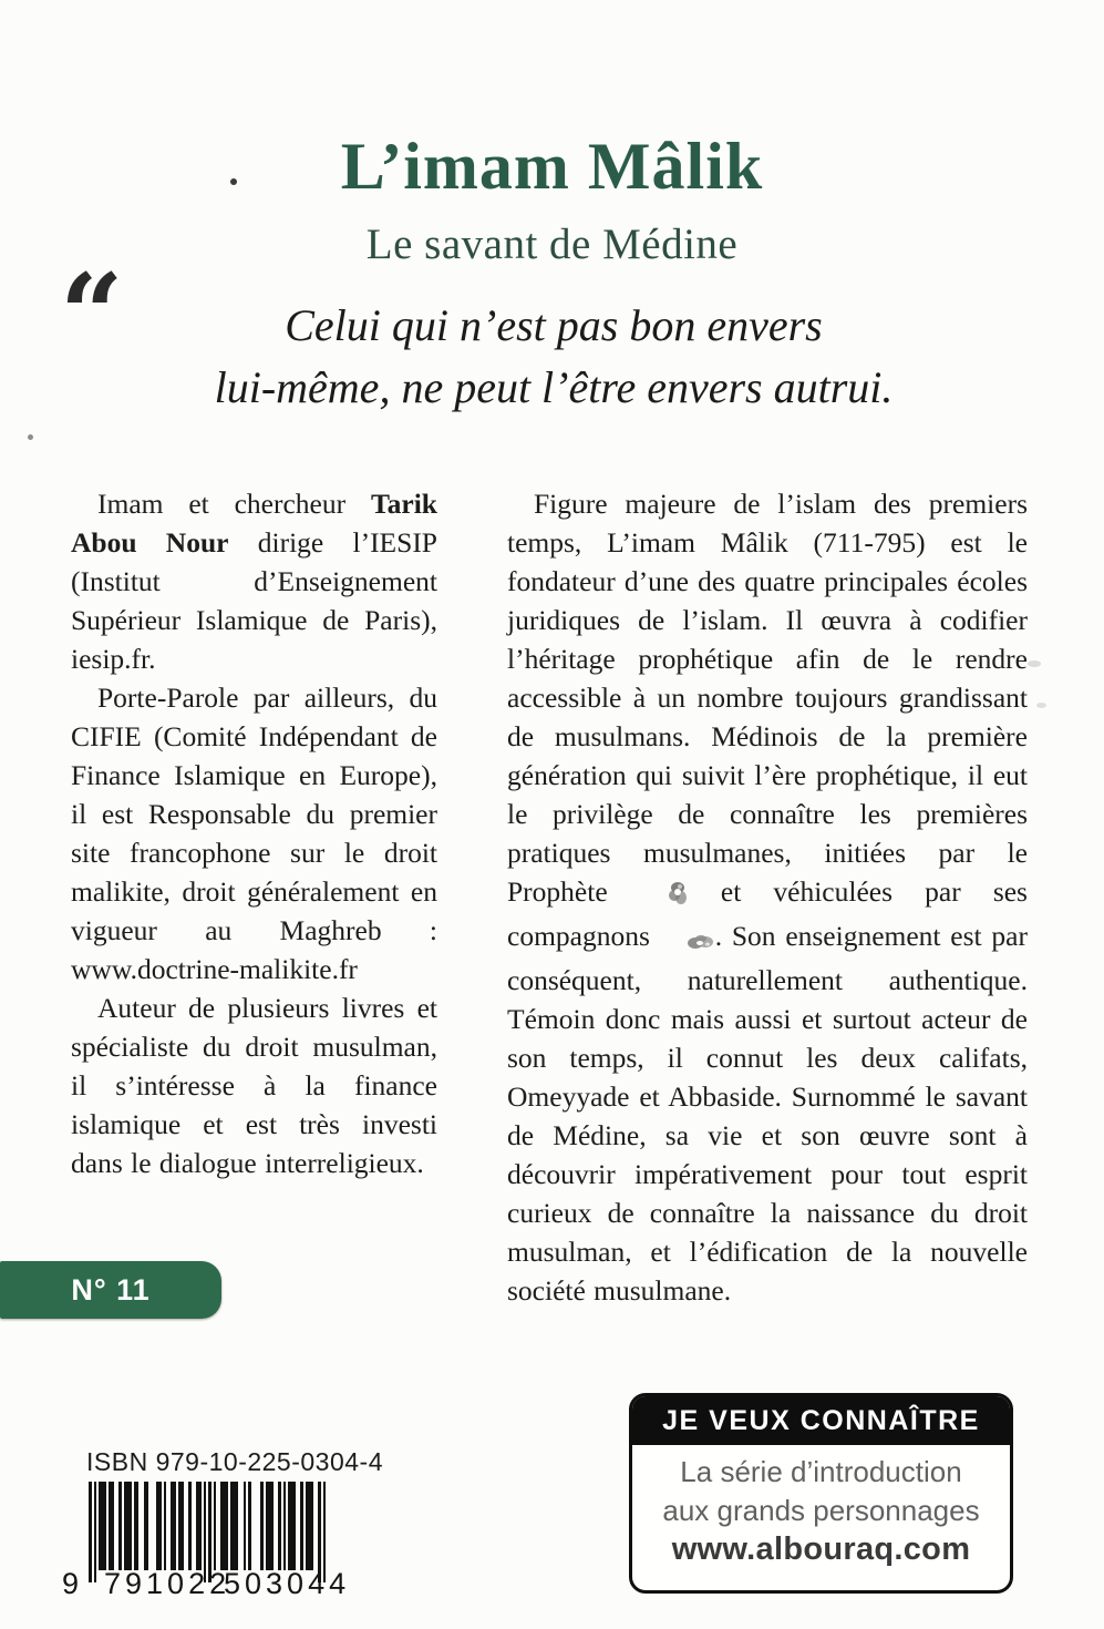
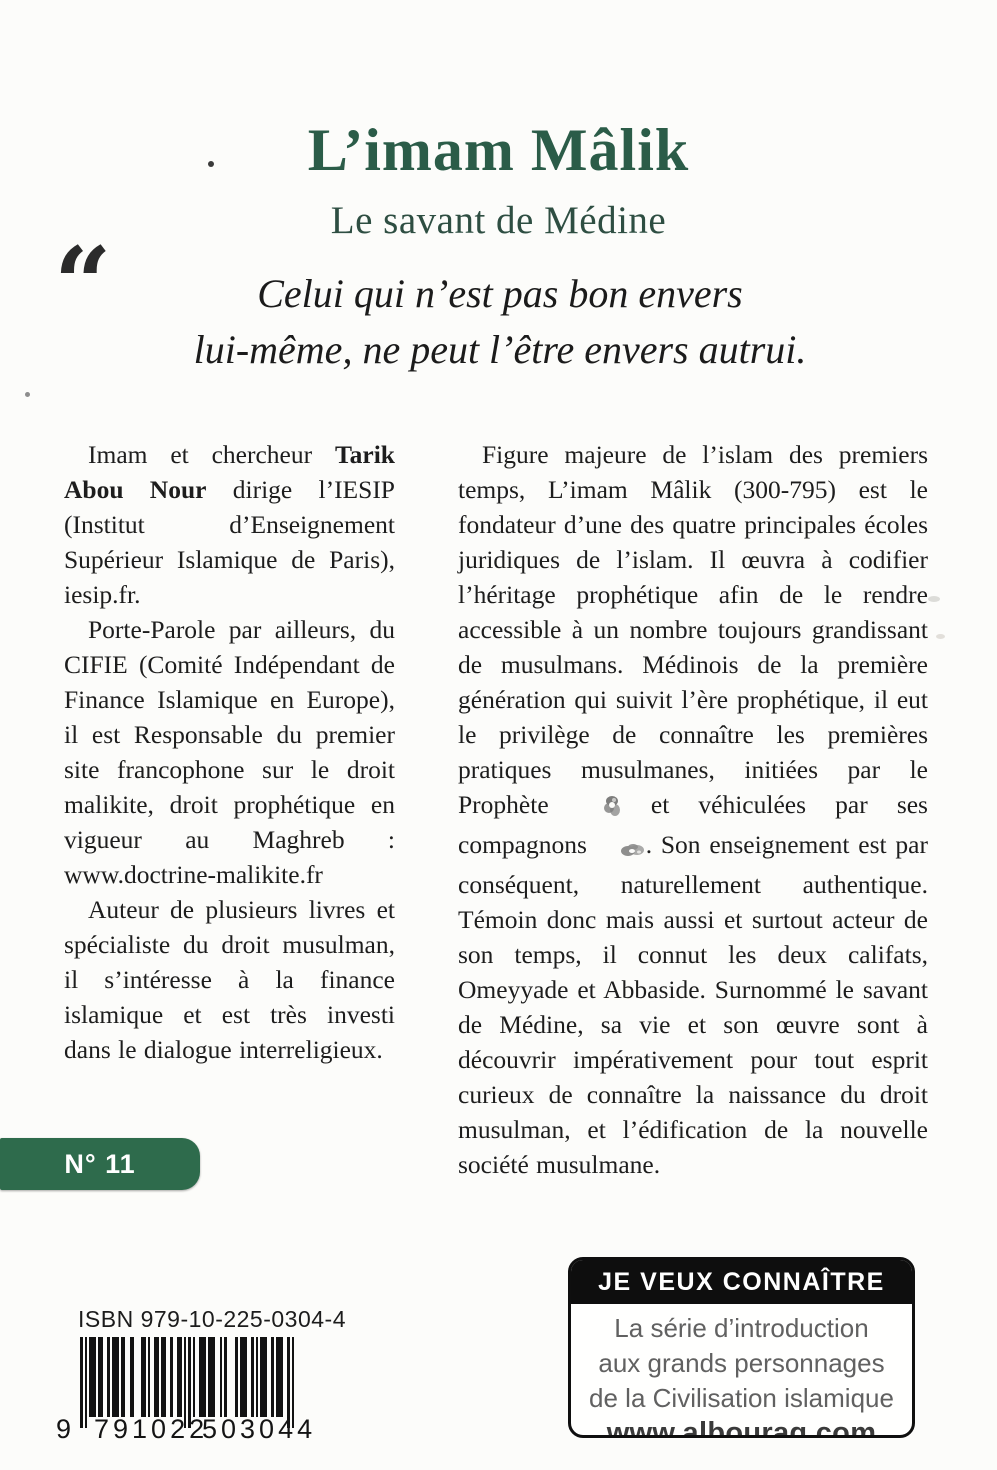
  L’imam Mâlik
  Le savant de Médine
  “
  Celui qui n’est pas bon envers
  lui-même, ne peut l’être envers autrui.
  Imam et chercheur Tarik Abou Nour dirige l’IESIP (Institut d’Enseignement Supérieur Islamique de Paris), iesip.fr.
- Porte-Parole par ailleurs, du CIFIE (Comité Indépendant de Finance Islamique en Europe), il est Responsable du premier site francophone sur le droit malikite, droit généralement en vigueur au Maghreb : www.doctrine-malikite.fr
+ Porte-Parole par ailleurs, du CIFIE (Comité Indépendant de Finance Islamique en Europe), il est Responsable du premier site francophone sur le droit malikite, droit prophétique en vigueur au Maghreb : www.doctrine-malikite.fr
  Auteur de plusieurs livres et spécialiste du droit musulman, il s’intéresse à la finance islamique et est très investi dans le dialogue interreligieux.
- Figure majeure de l’islam des premiers temps, L’imam Mâlik (711-795) est le fondateur d’une des quatre principales écoles juridiques de l’islam. Il œuvra à codifier l’héritage prophétique afin de le rendre accessible à un nombre toujours grandissant de musulmans. Médinois de la première génération qui suivit l’ère prophétique, il eut le privilège de connaître les premières pratiques musulmanes, initiées par le Prophète et véhiculées par ses compagnons . Son enseignement est par conséquent, naturellement authentique. Témoin donc mais aussi et surtout acteur de son temps, il connut les deux califats, Omeyyade et Abbaside. Surnommé le savant de Médine, sa vie et son œuvre sont à découvrir impérativement pour tout esprit curieux de connaître la naissance du droit musulman, et l’édification de la nouvelle société musulmane.
+ Figure majeure de l’islam des premiers temps, L’imam Mâlik (300-795) est le fondateur d’une des quatre principales écoles juridiques de l’islam. Il œuvra à codifier l’héritage prophétique afin de le rendre accessible à un nombre toujours grandissant de musulmans. Médinois de la première génération qui suivit l’ère prophétique, il eut le privilège de connaître les premières pratiques musulmanes, initiées par le Prophète et véhiculées par ses compagnons . Son enseignement est par conséquent, naturellement authentique. Témoin donc mais aussi et surtout acteur de son temps, il connut les deux califats, Omeyyade et Abbaside. Surnommé le savant de Médine, sa vie et son œuvre sont à découvrir impérativement pour tout esprit curieux de connaître la naissance du droit musulman, et l’édification de la nouvelle société musulmane.
  N° 11
  ISBN 979-10-225-0304-4
  9
  791022
  503044
  JE VEUX CONNAÎTRE
  La série d’introduction
  aux grands personnages
+ de la Civilisation islamique
  www.albouraq.com
